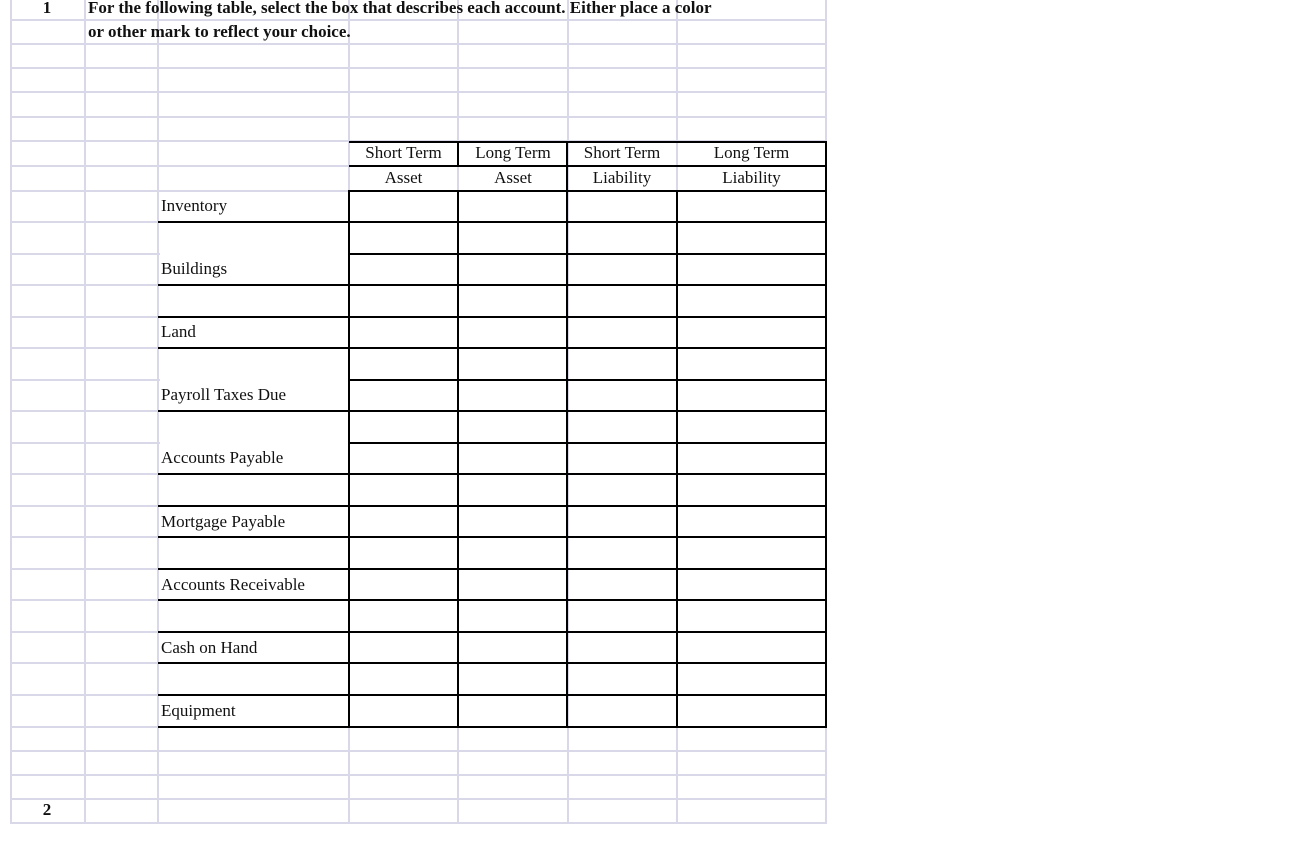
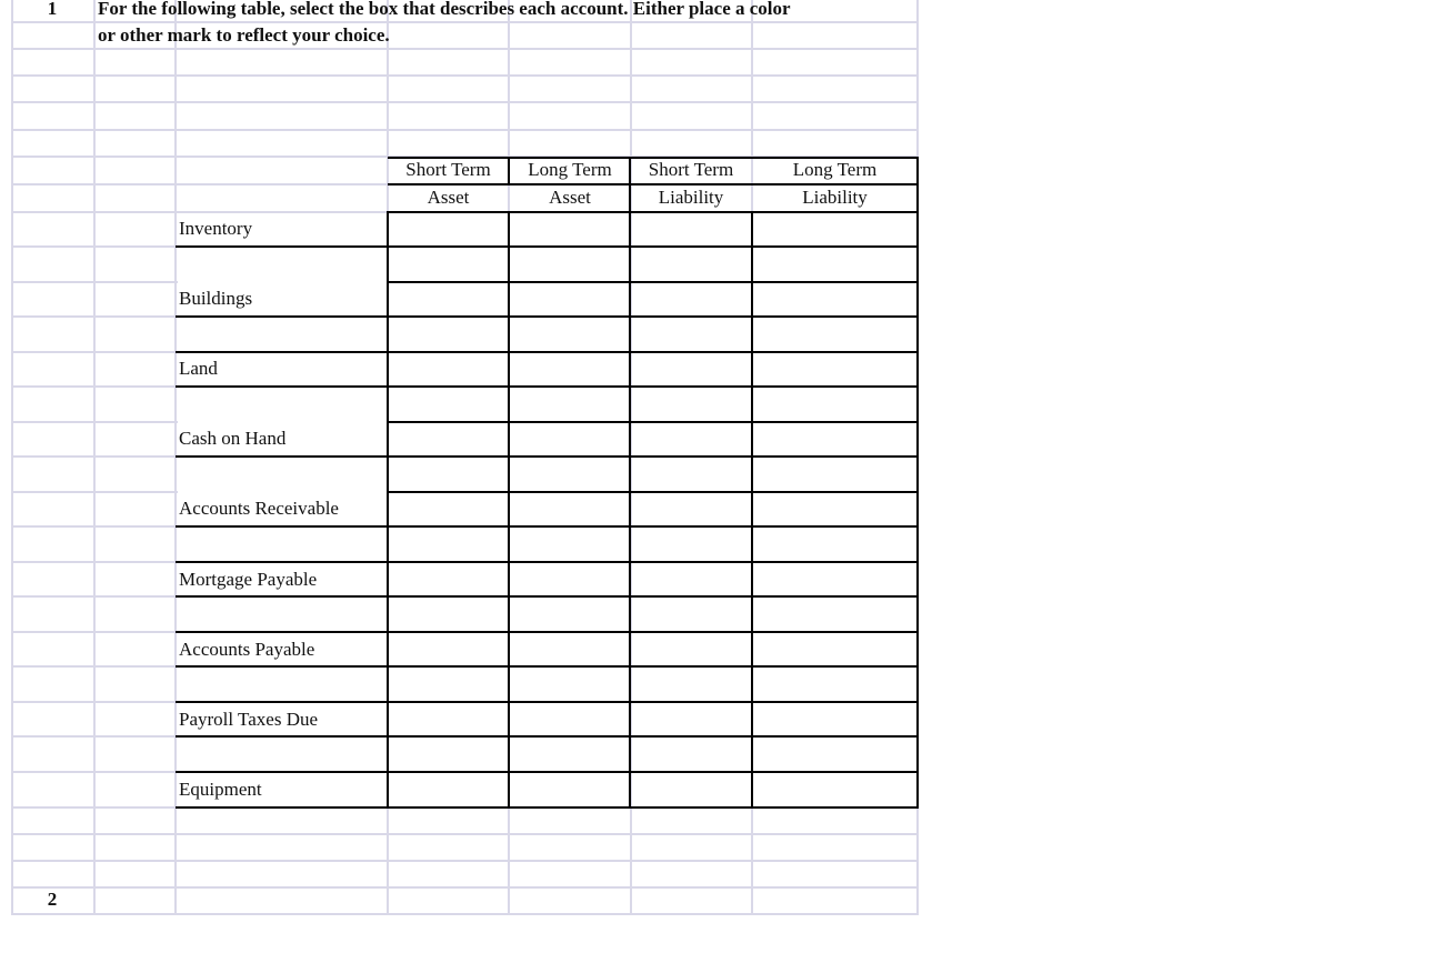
  1
  For the following table, select the box that describes each account. Either place a color
  or other mark to reflect your choice.
  Short Term
  Asset
  Long Term
  Asset
  Short Term
  Liability
  Long Term
  Liability
  Inventory
  Buildings
  Land
- Payroll Taxes Due
+ Cash on Hand
- Accounts Payable
+ Accounts Receivable
  Mortgage Payable
- Accounts Receivable
+ Accounts Payable
- Cash on Hand
+ Payroll Taxes Due
  Equipment
  2
